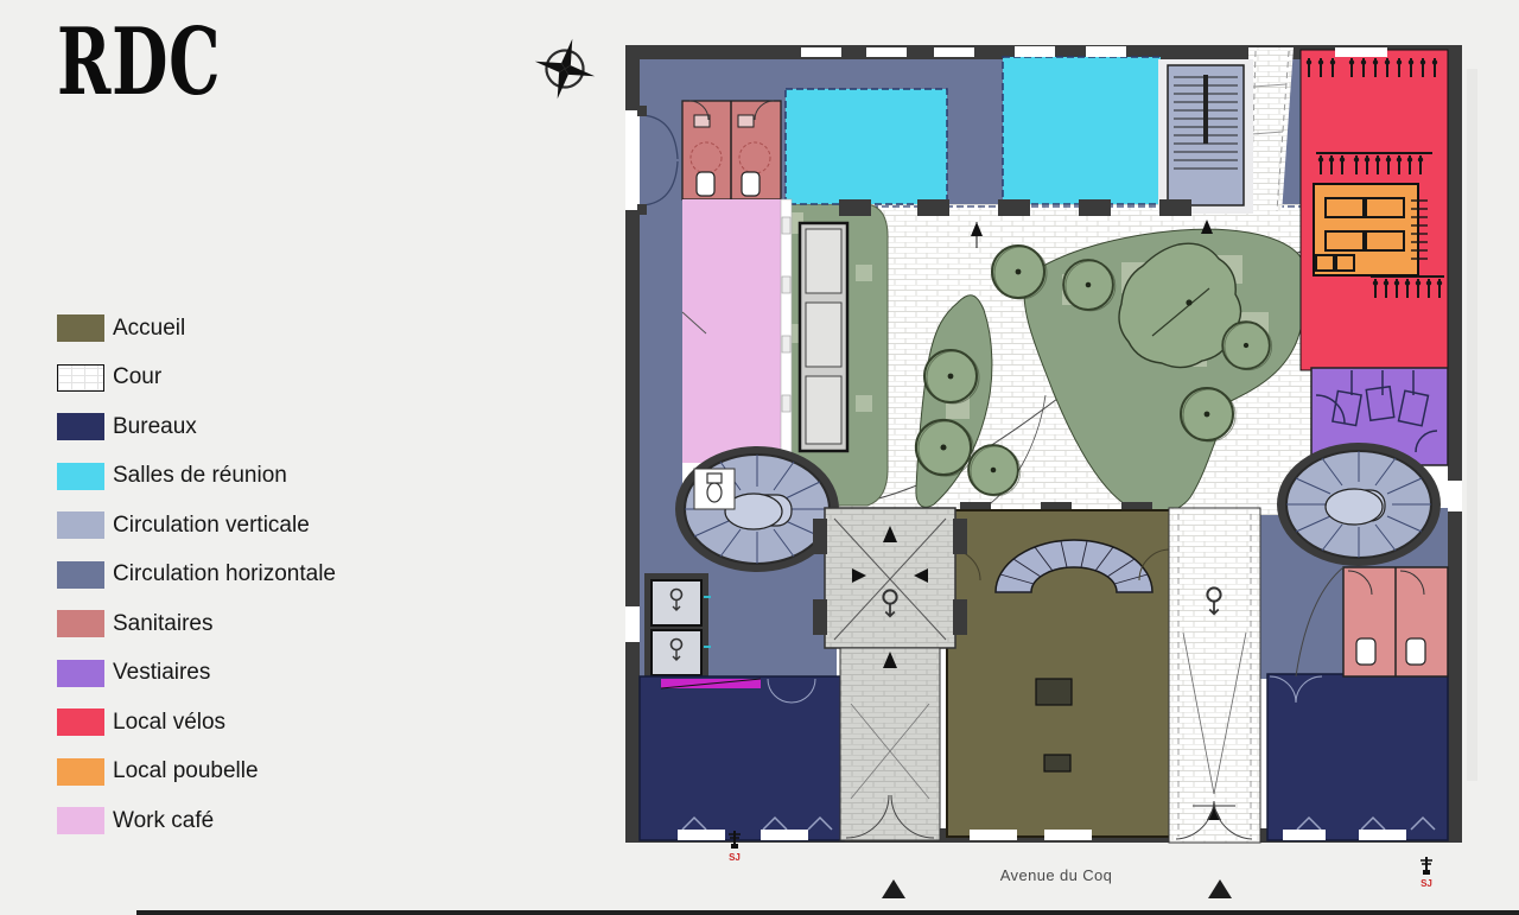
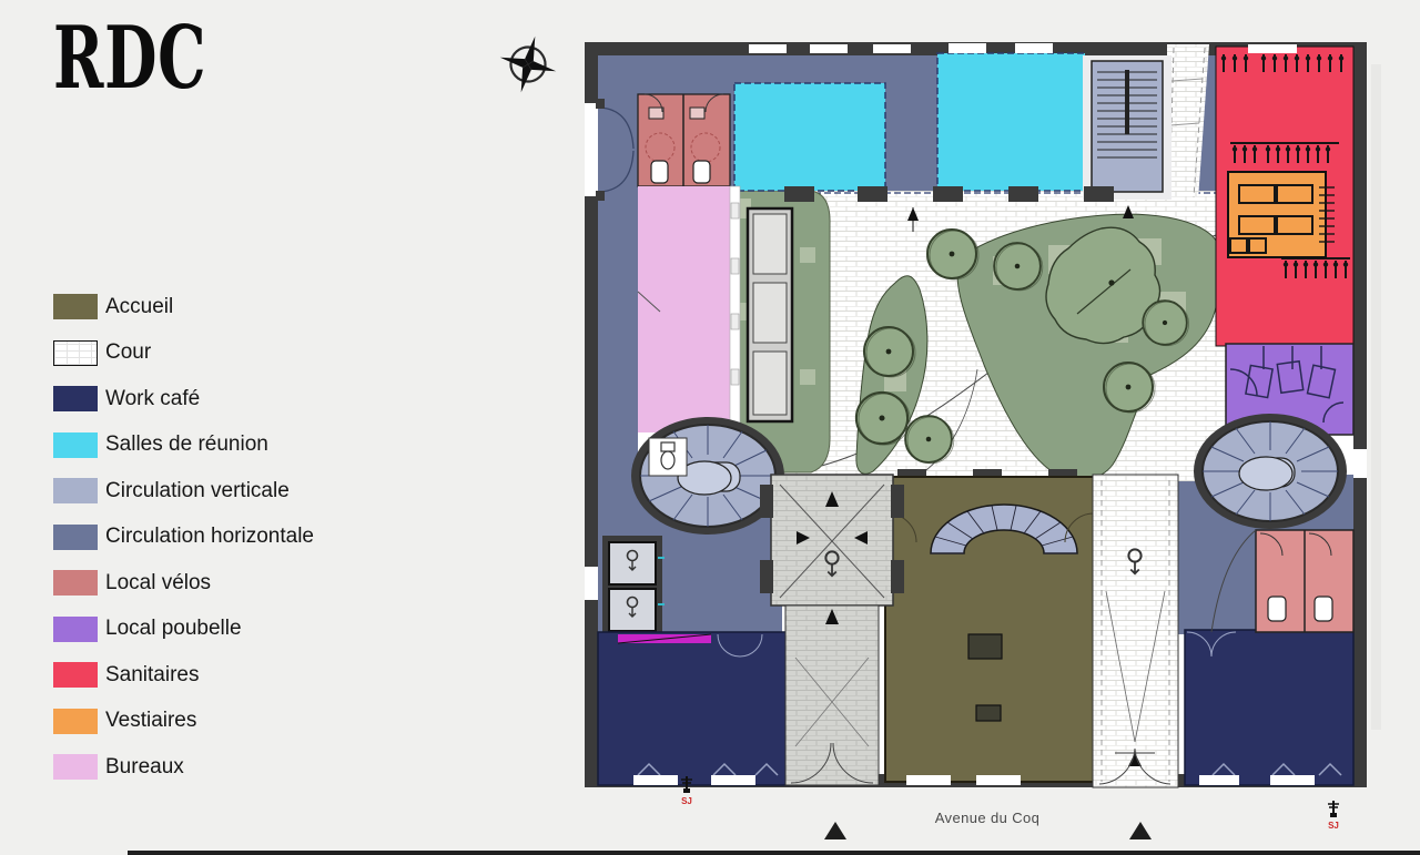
  RDC
  Accueil
  Cour
- Bureaux
+ Work café
  Salles de réunion
  Circulation verticale
  Circulation horizontale
- Sanitaires
+ Local vélos
- Vestiaires
+ Local poubelle
- Local vélos
+ Sanitaires
- Local poubelle
+ Vestiaires
- Work café
+ Bureaux
  Avenue du Coq
  SJ
  SJ
